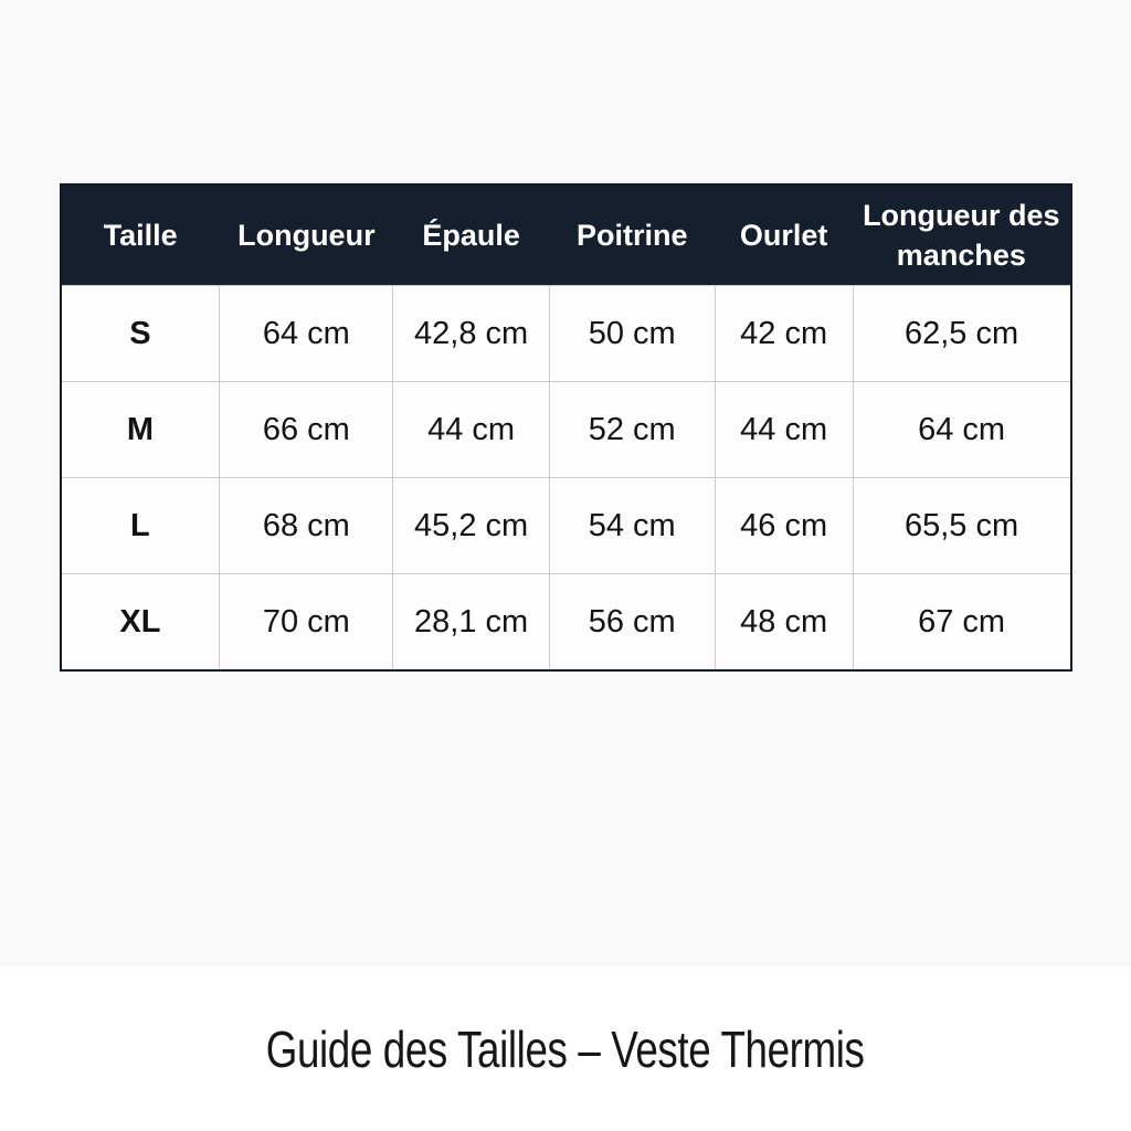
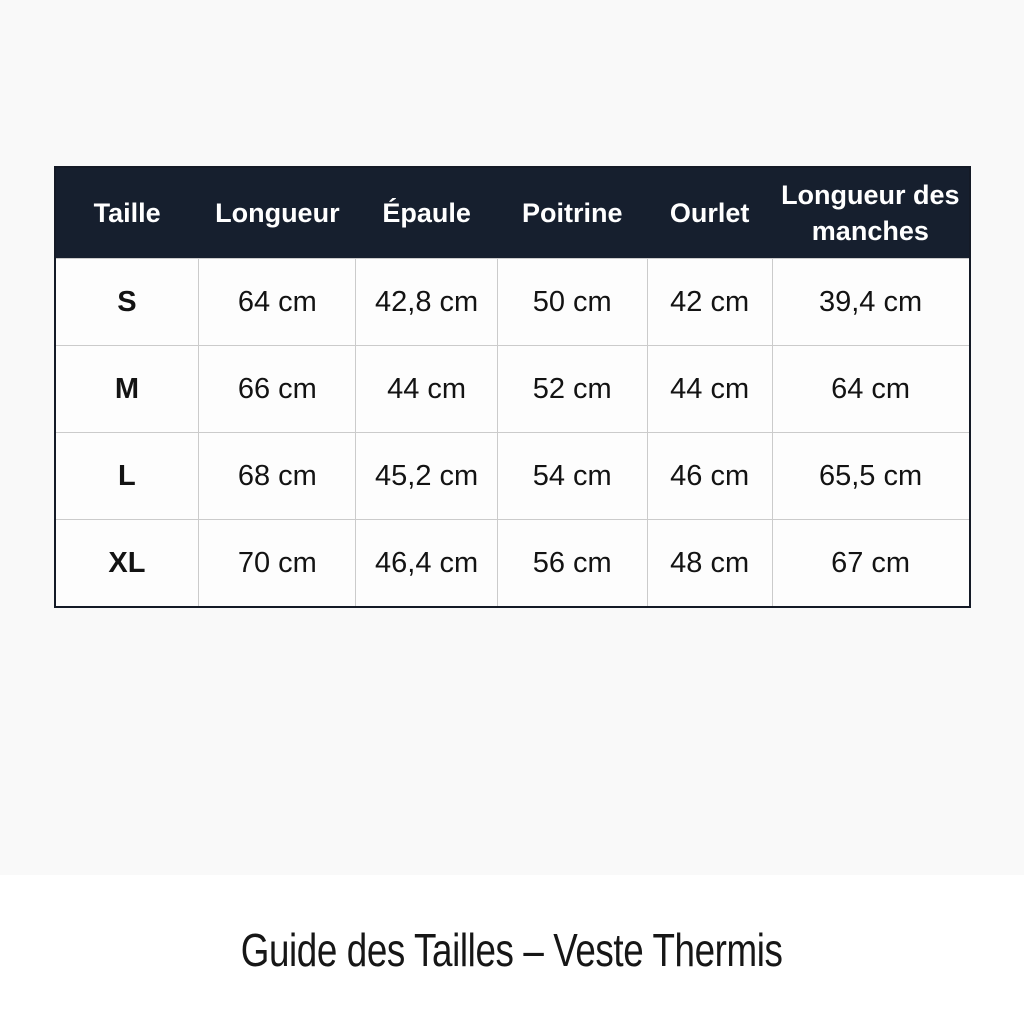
  Taille	Longueur	Épaule	Poitrine	Ourlet	Longueur des manches
- S	64 cm	42,8 cm	50 cm	42 cm	62,5 cm
+ S	64 cm	42,8 cm	50 cm	42 cm	39,4 cm
  M	66 cm	44 cm	52 cm	44 cm	64 cm
  L	68 cm	45,2 cm	54 cm	46 cm	65,5 cm
- XL	70 cm	28,1 cm	56 cm	48 cm	67 cm
+ XL	70 cm	46,4 cm	56 cm	48 cm	67 cm
  Guide des Tailles – Veste Thermis
